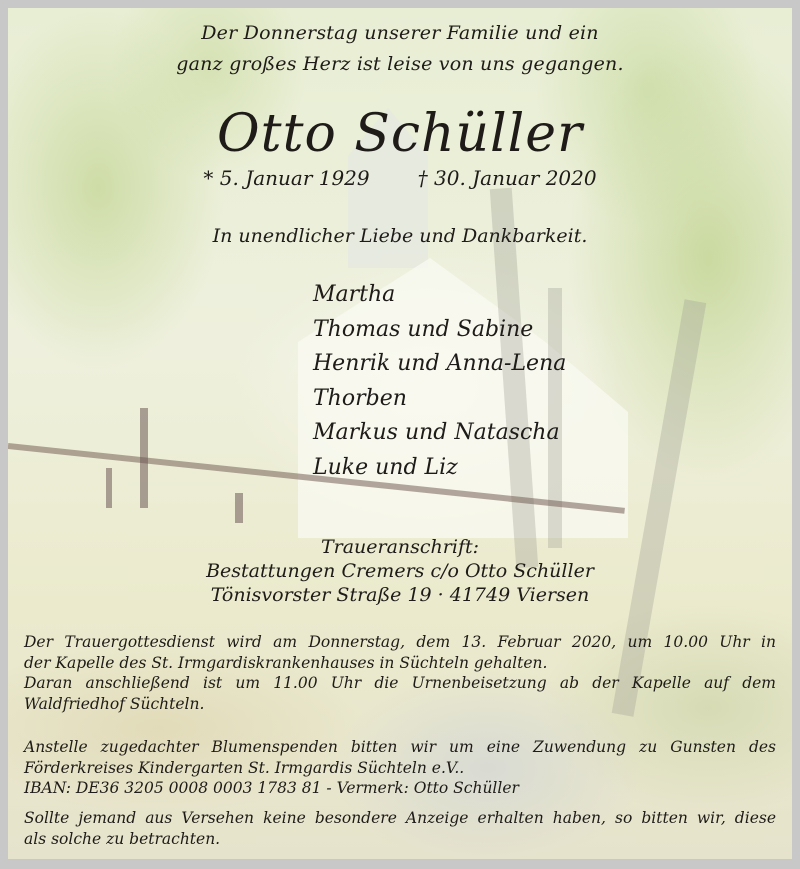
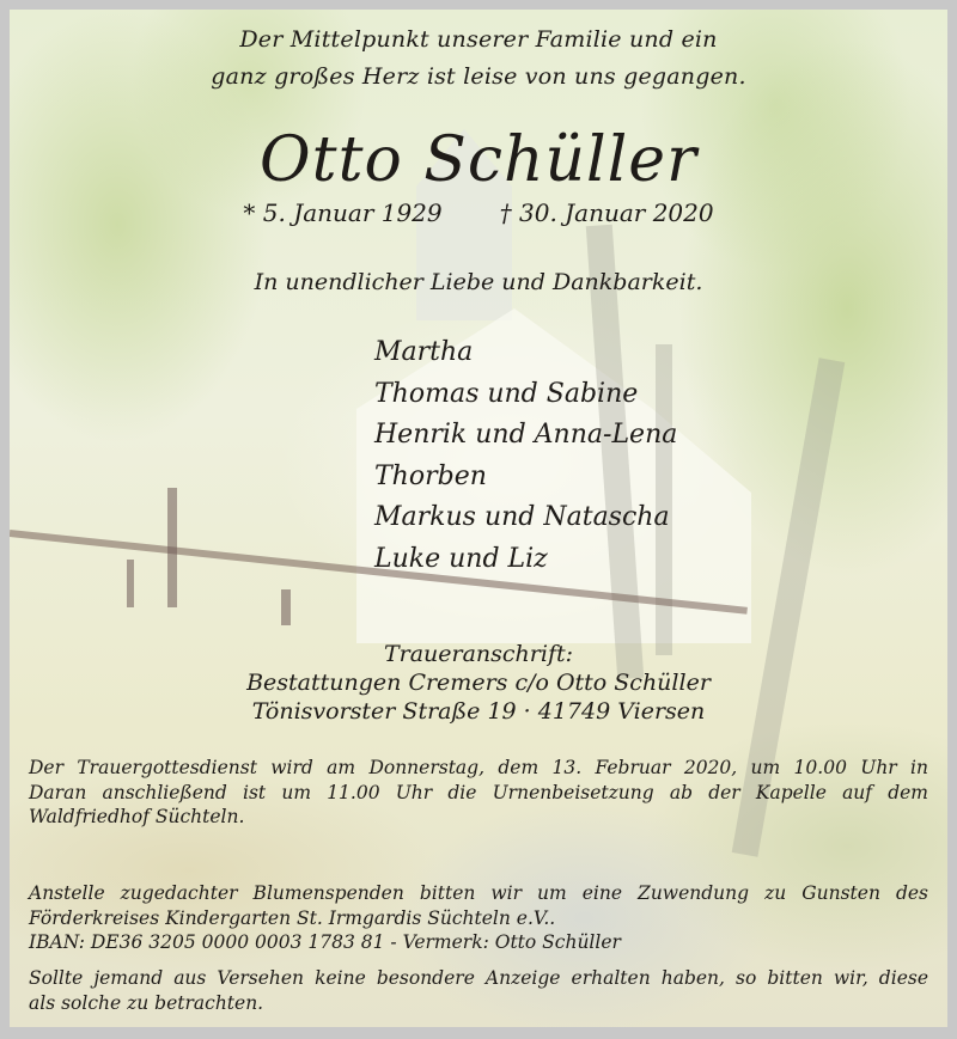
- Der Donnerstag unserer Familie und ein
+ Der Mittelpunkt unserer Familie und ein
  ganz großes Herz ist leise von uns gegangen.
  Otto Schüller
  * 5. Januar 1929
  † 30. Januar 2020
  In unendlicher Liebe und Dankbarkeit.
  Martha
  Thomas und Sabine
  Henrik und Anna-Lena
  Thorben
  Markus und Natascha
  Luke und Liz
  Traueranschrift:
  Bestattungen Cremers c/o Otto Schüller
  Tönisvorster Straße 19 · 41749 Viersen
  Der Trauergottesdienst wird am Donnerstag, dem 13. Februar 2020, um 10.00 Uhr in
- der Kapelle des St. Irmgardiskrankenhauses in Süchteln gehalten.
  Daran anschließend ist um 11.00 Uhr die Urnenbeisetzung ab der Kapelle auf dem
  Waldfriedhof Süchteln.
  Anstelle zugedachter Blumenspenden bitten wir um eine Zuwendung zu Gunsten des
  Förderkreises Kindergarten St. Irmgardis Süchteln e.V..
- IBAN: DE36 3205 0008 0003 1783 81 - Vermerk: Otto Schüller
+ IBAN: DE36 3205 0000 0003 1783 81 - Vermerk: Otto Schüller
  Sollte jemand aus Versehen keine besondere Anzeige erhalten haben, so bitten wir, diese
  als solche zu betrachten.
